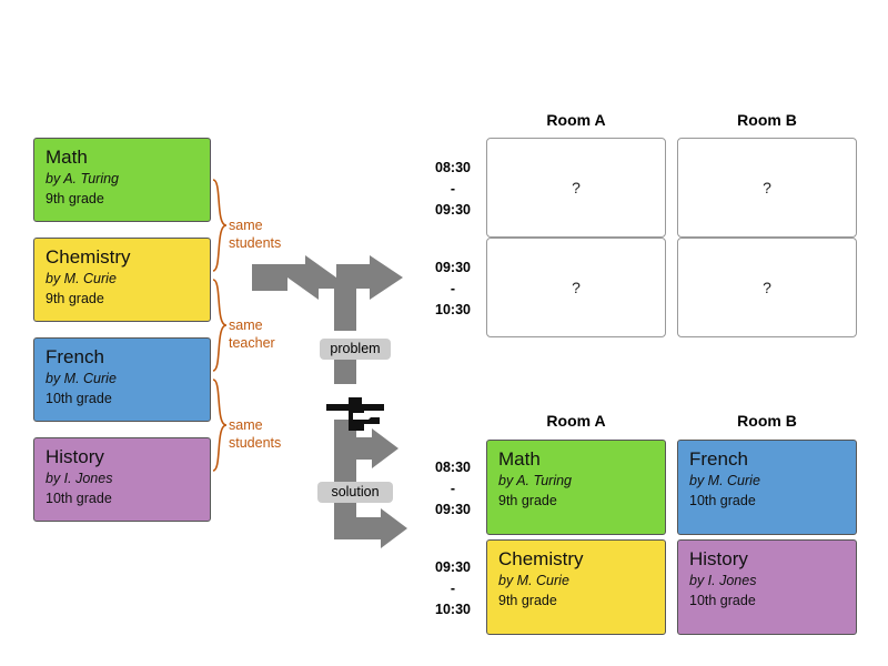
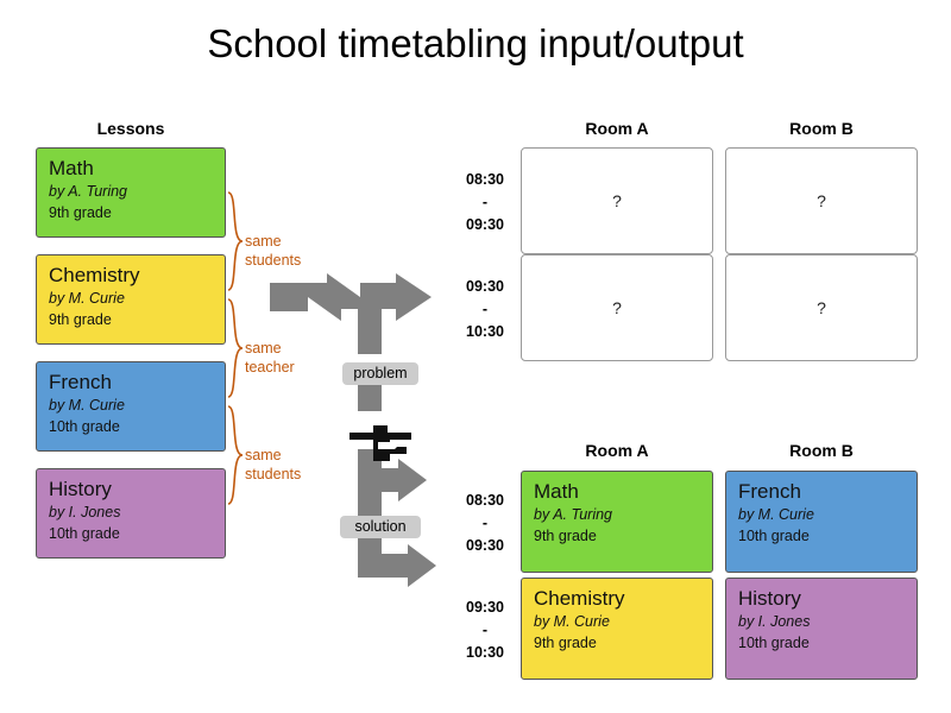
+ School timetabling input/output
+ Lessons
  Math
  by A. Turing
  9th grade
  Chemistry
  by M. Curie
  9th grade
  French
  by M. Curie
  10th grade
  History
  by I. Jones
  10th grade
  same
  students
  same
  teacher
  same
  students
  problem
  solution
  Room A
  Room B
  08:30
  -
  09:30
  09:30
  -
  10:30
  ?
  ?
  ?
  ?
  Room A
  Room B
  08:30
  -
  09:30
  09:30
  -
  10:30
  Math
  by A. Turing
  9th grade
  French
  by M. Curie
  10th grade
  Chemistry
  by M. Curie
  9th grade
  History
  by I. Jones
  10th grade
